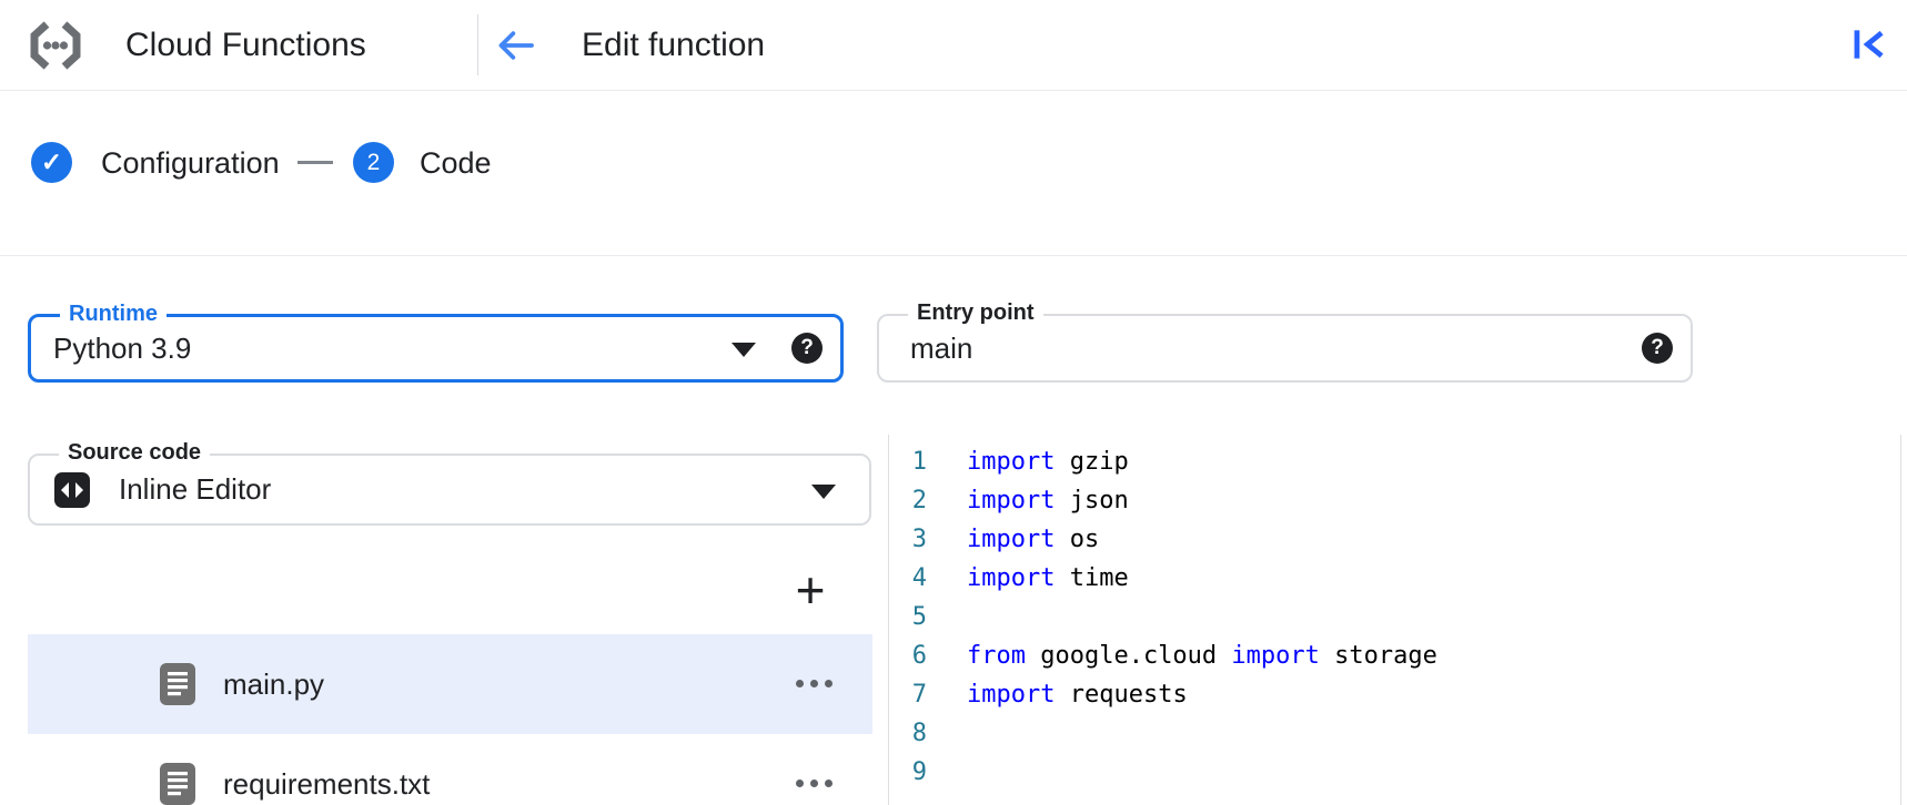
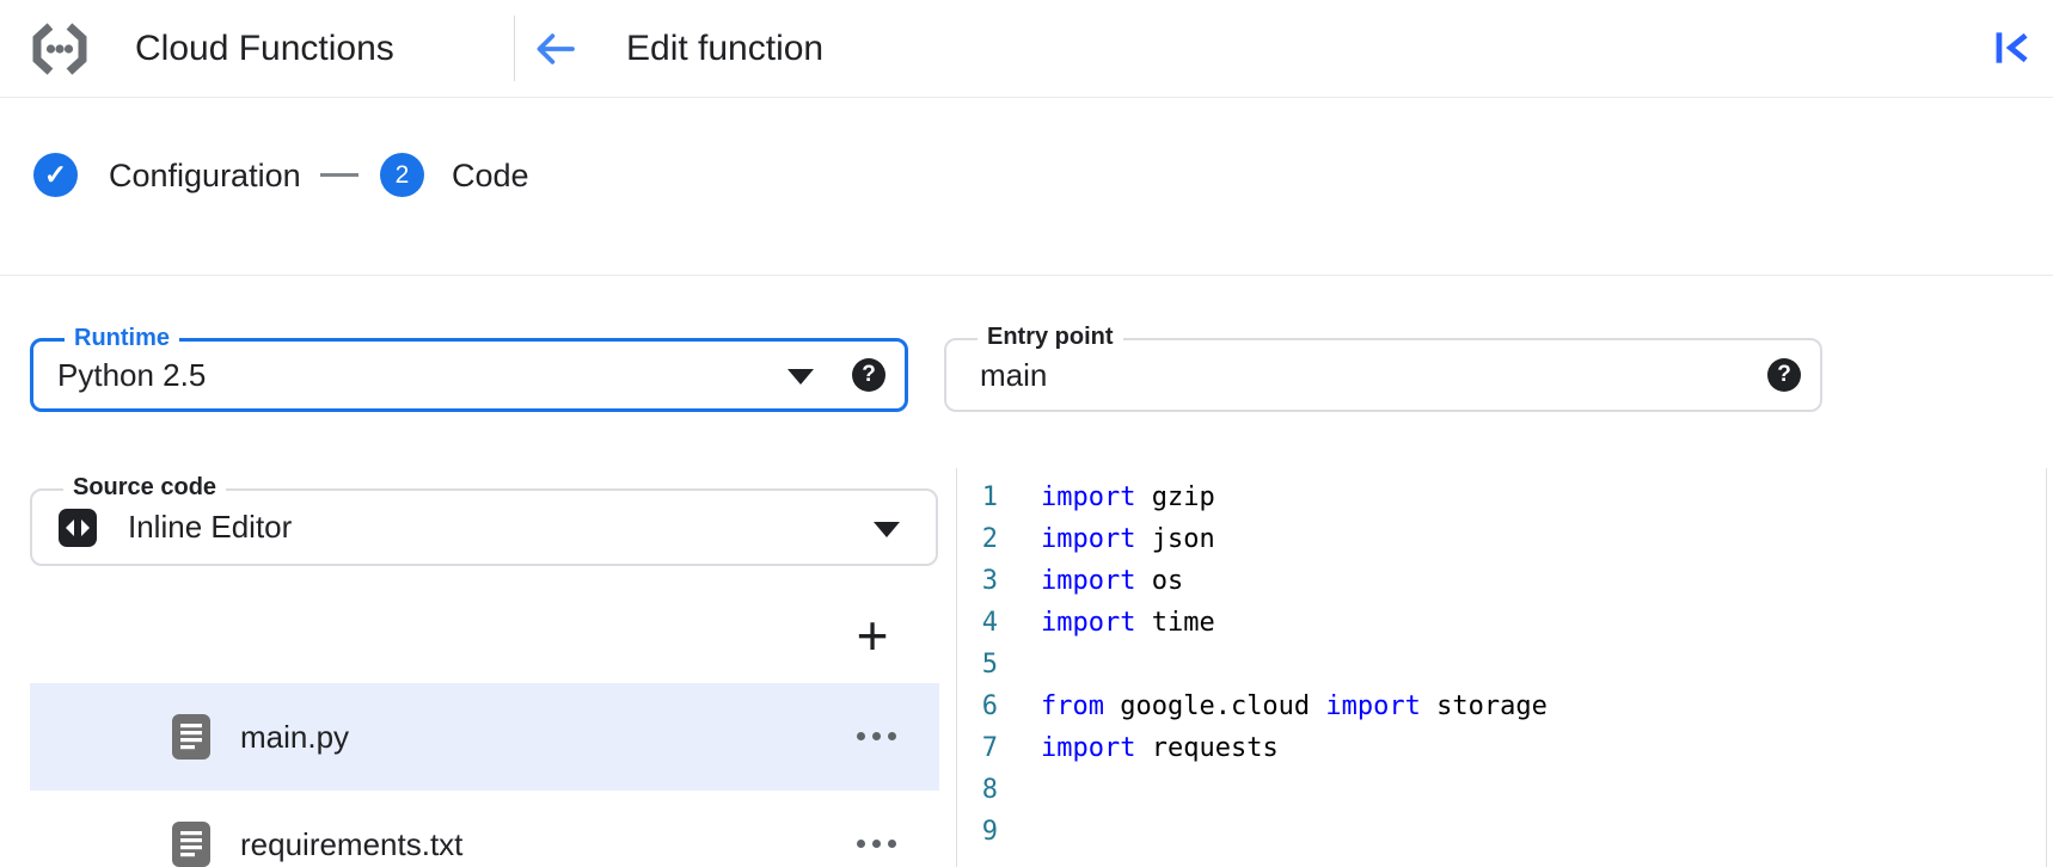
  Cloud Functions
  Edit function
  ✓
  Configuration
  2
  Code
  Runtime
- Python 3.9
+ Python 2.5
  ?
  Entry point
  main
  ?
  Source code
  Inline Editor
  +
  main.py
  requirements.txt
  1
  import gzip
  2
  import json
  3
  import os
  4
  import time
  5
  6
  from google.cloud import storage
  7
  import requests
  8
  9
